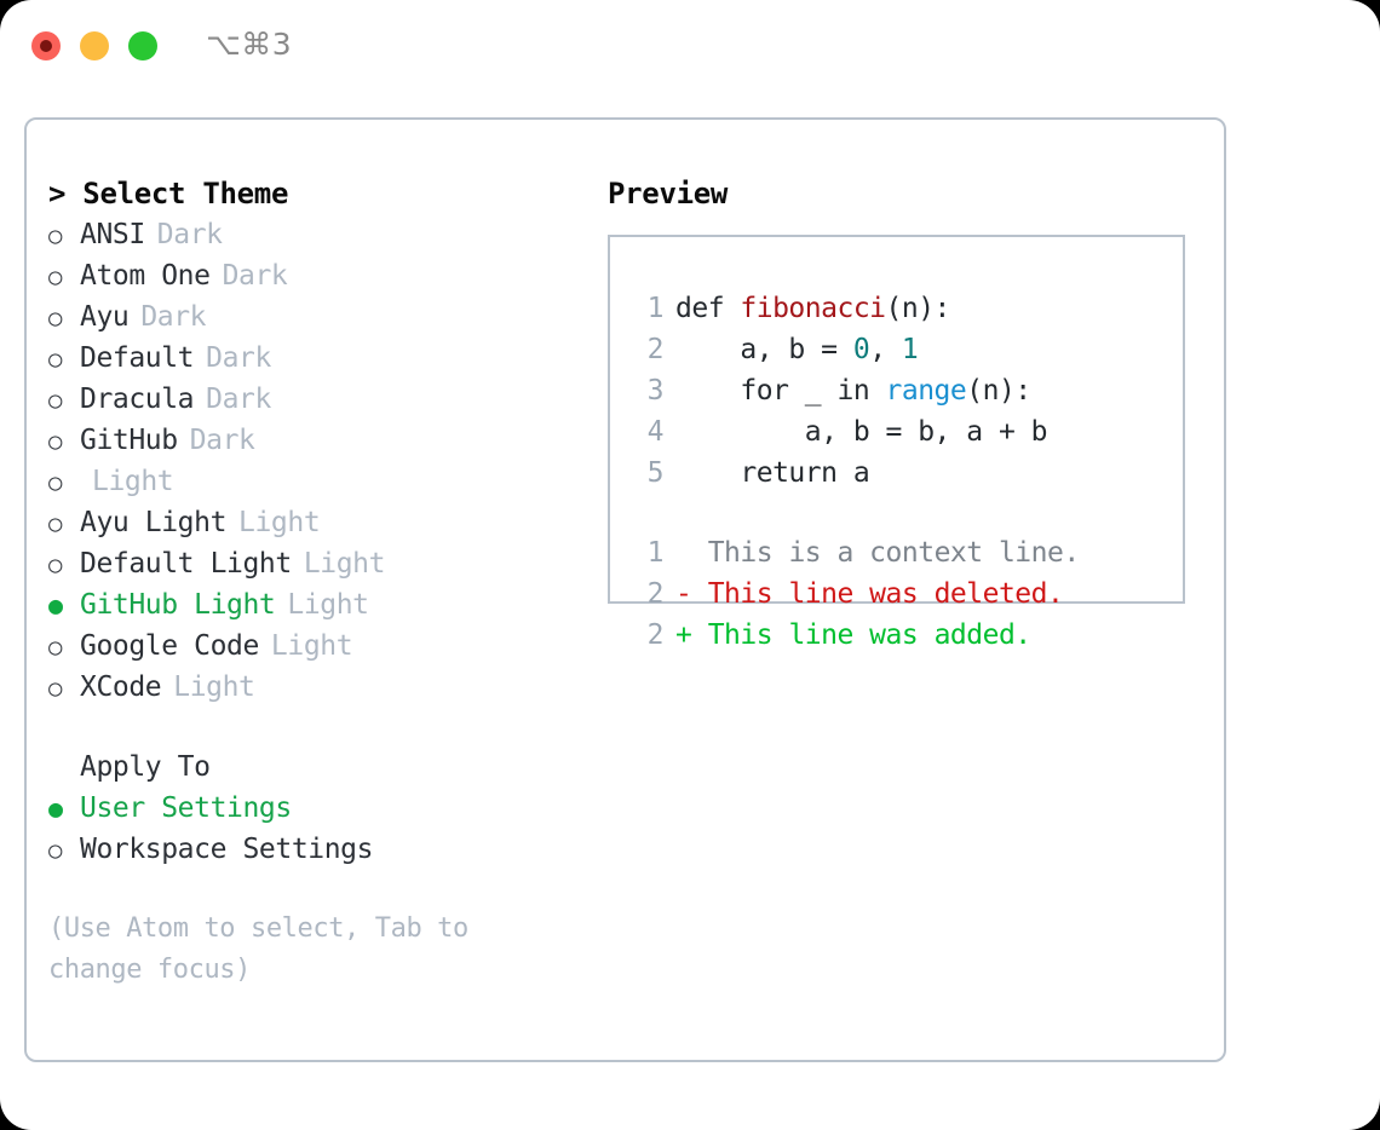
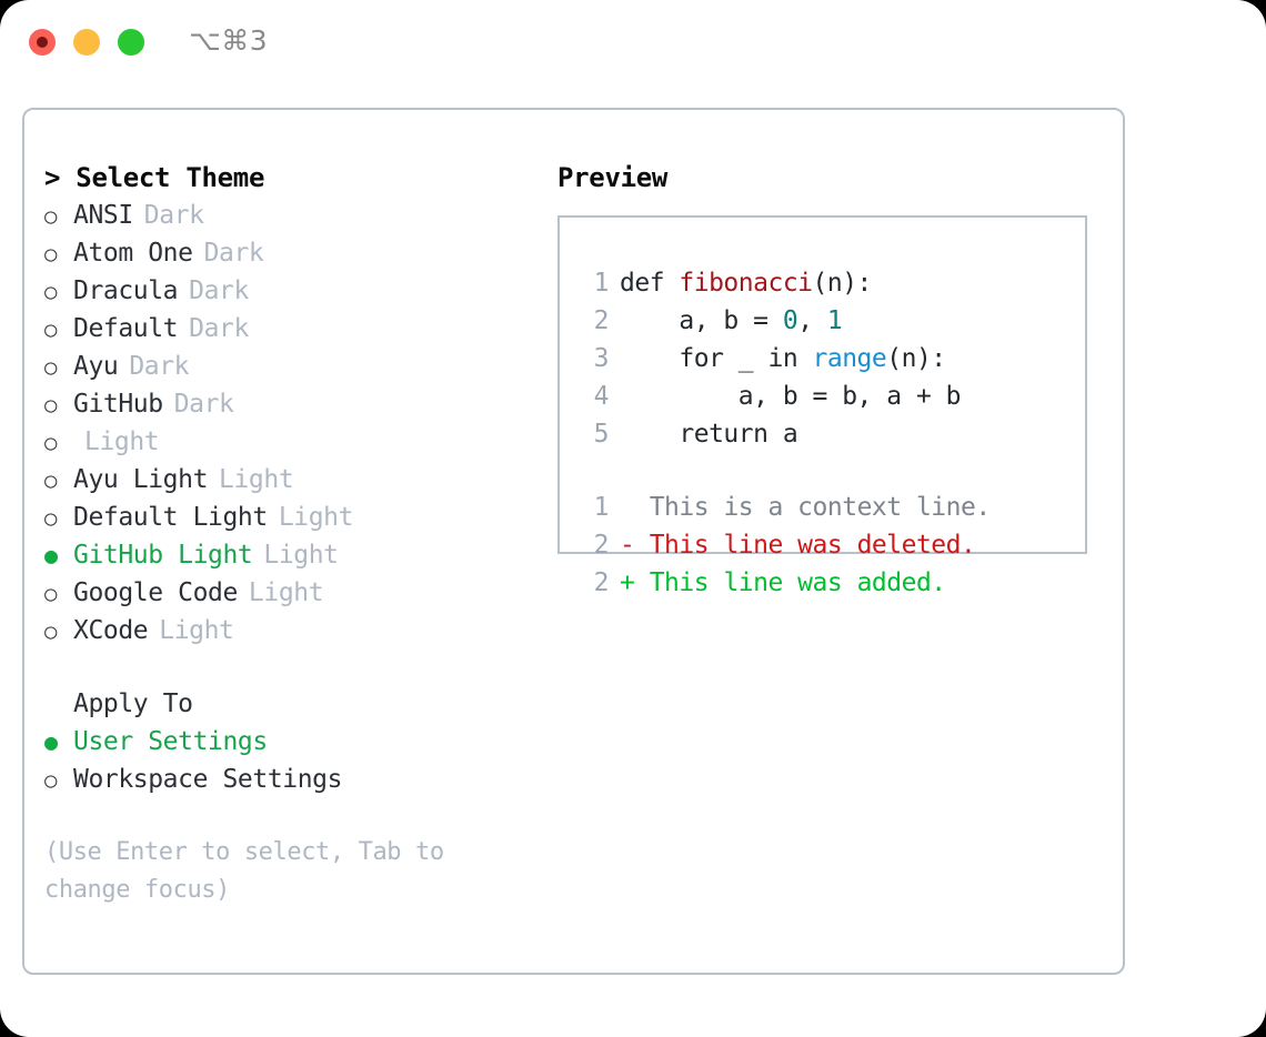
  ⌥⌘3
  > Select Theme
  ○
  ANSI
  Dark
  ○
  Atom One
  Dark
  ○
- Ayu
+ Dracula
  Dark
  ○
  Default
  Dark
  ○
- Dracula
+ Ayu
  Dark
  ○
  GitHub
  Dark
  ○
  Light
  ○
  Ayu Light
  Light
  ○
  Default Light
  Light
  ●
  GitHub Light
  Light
  ○
  Google Code
  Light
  ○
  XCode
  Light
  Apply To
  ●
  User Settings
  ○
  Workspace Settings
- (Use Atom to select, Tab to change focus)
+ (Use Enter to select, Tab to change focus)
  Preview
  1
  def
  fibonacci
  (n):
  2
  a, b =
  0
  ,
  1
  3
  for _ in
  range
  (n):
  4
  a, b = b, a + b
  5
  return a
  1
  This is a context line.
  2
  -
  This line was deleted.
  2
  +
  This line was added.
